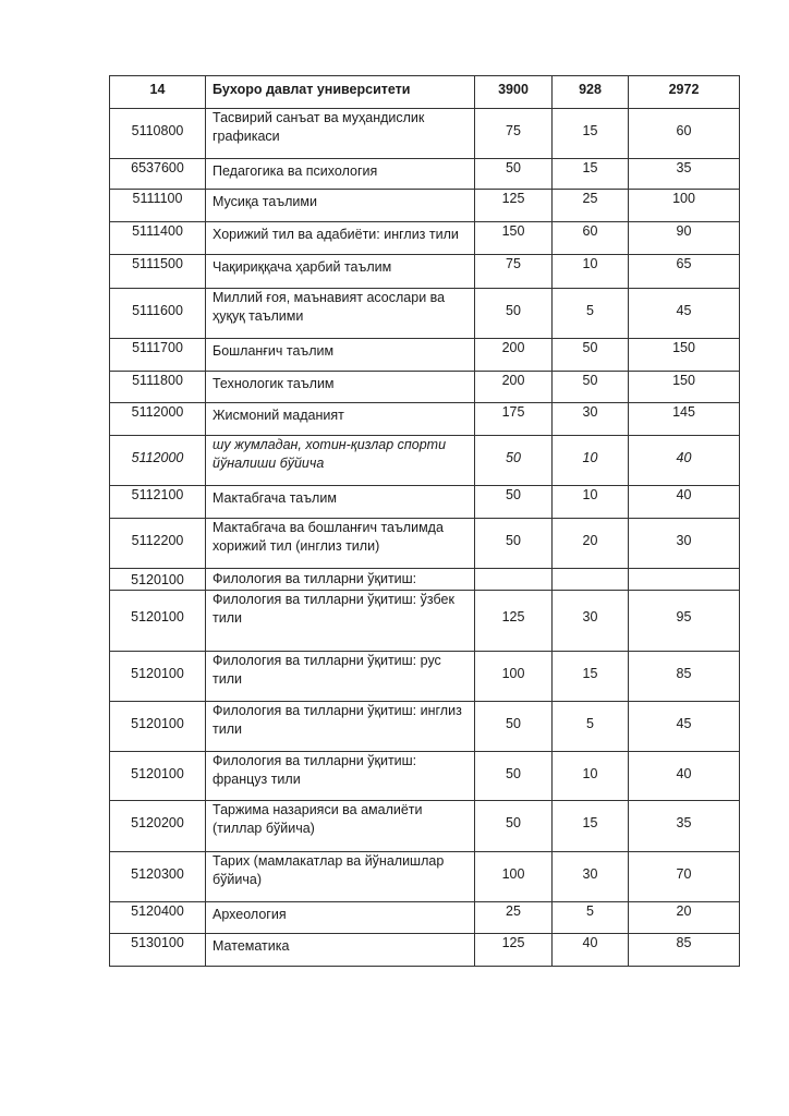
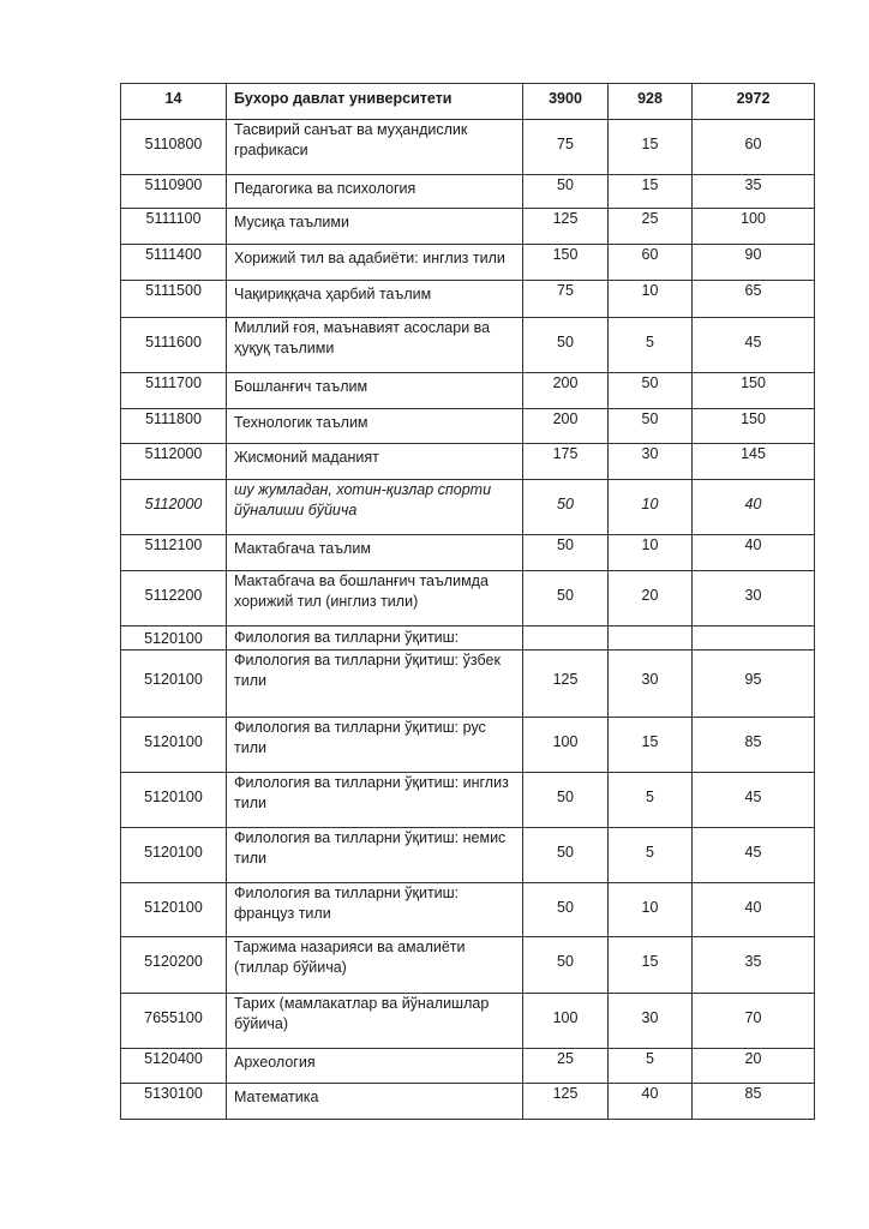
  14	Бухоро давлат университети	3900	928	2972
  5110800	Тасвирий санъат ва муҳандислик графикаси	75	15	60
- 6537600	Педагогика ва психология	50	15	35
+ 5110900	Педагогика ва психология	50	15	35
  5111100	Мусиқа таълими	125	25	100
  5111400	Хорижий тил ва адабиёти: инглиз тили	150	60	90
  5111500	Чақириққача ҳарбий таълим	75	10	65
  5111600	Миллий ғоя, маънавият асослари ва ҳуқуқ таълими	50	5	45
  5111700	Бошланғич таълим	200	50	150
  5111800	Технологик таълим	200	50	150
  5112000	Жисмоний маданият	175	30	145
  5112000	шу жумладан, хотин-қизлар спорти йўналиши бўйича	50	10	40
  5112100	Мактабгача таълим	50	10	40
  5112200	Мактабгача ва бошланғич таълимда хорижий тил (инглиз тили)	50	20	30
  5120100	Филология ва тилларни ўқитиш:
  5120100	Филология ва тилларни ўқитиш: ўзбек тили	125	30	95
  5120100	Филология ва тилларни ўқитиш: рус тили	100	15	85
  5120100	Филология ва тилларни ўқитиш: инглиз тили	50	5	45
+ 5120100	Филология ва тилларни ўқитиш: немис тили	50	5	45
  5120100	Филология ва тилларни ўқитиш: француз тили	50	10	40
  5120200	Таржима назарияси ва амалиёти (тиллар бўйича)	50	15	35
- 5120300	Тарих (мамлакатлар ва йўналишлар бўйича)	100	30	70
+ 7655100	Тарих (мамлакатлар ва йўналишлар бўйича)	100	30	70
  5120400	Археология	25	5	20
  5130100	Математика	125	40	85
